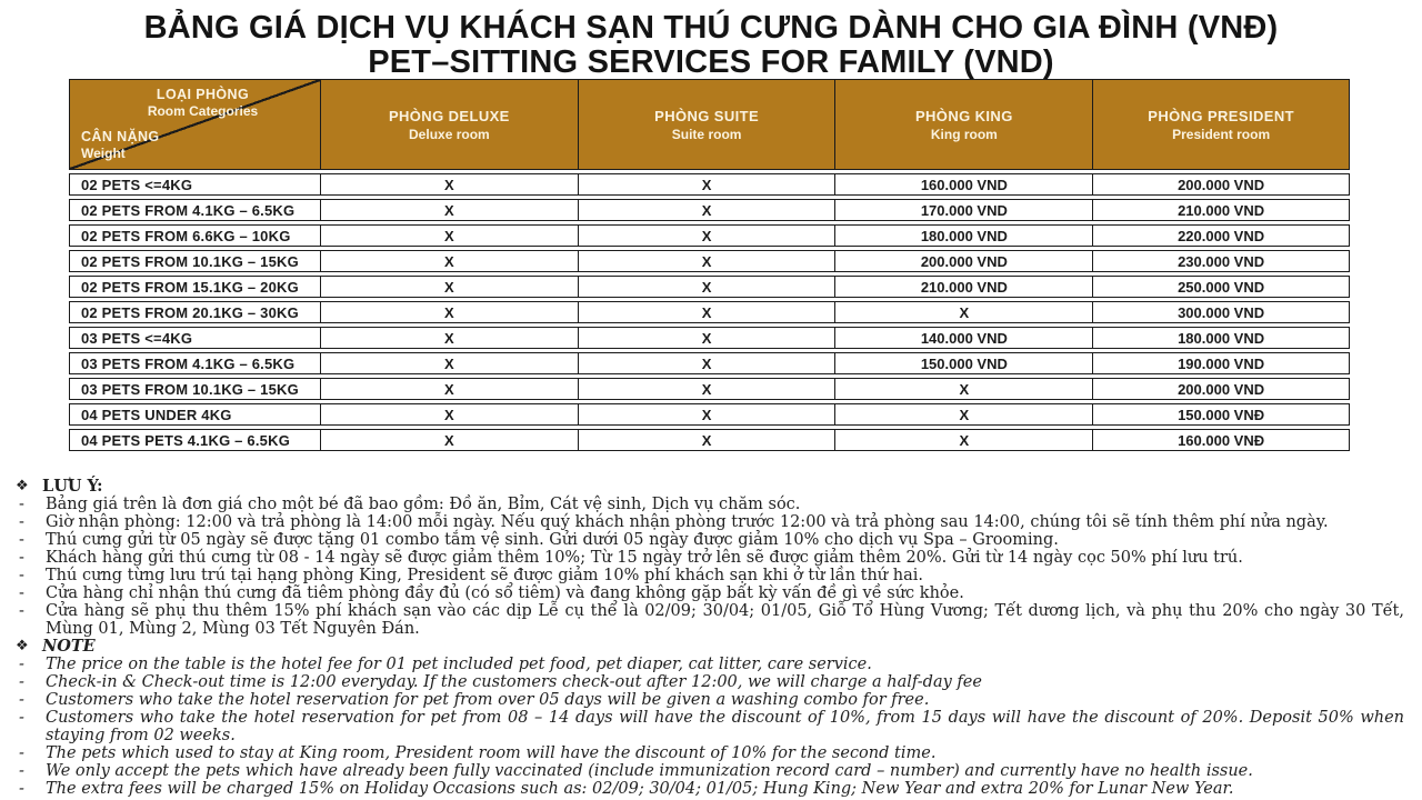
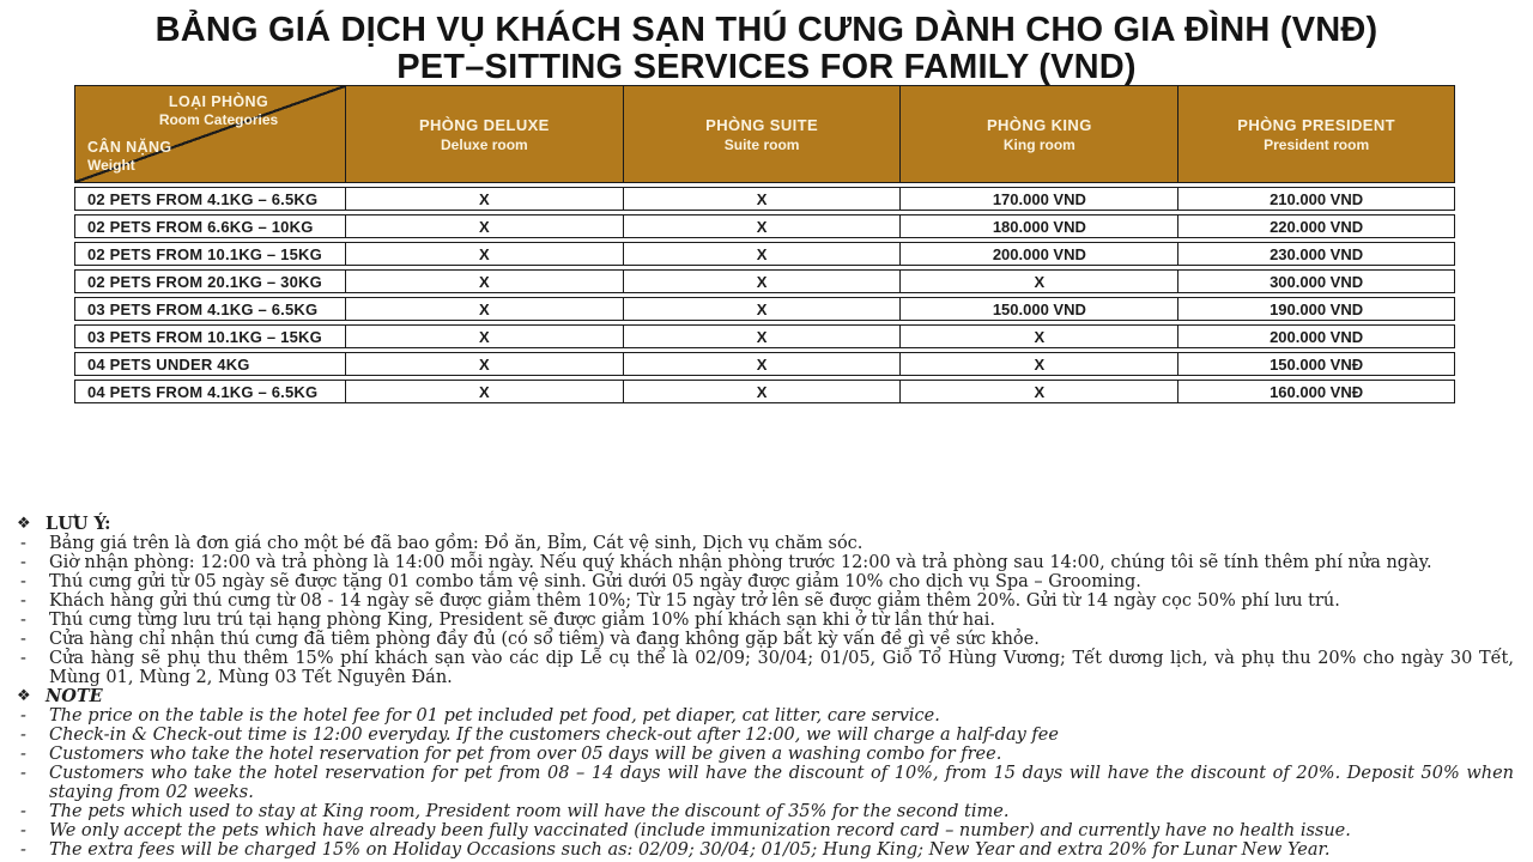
  BẢNG GIÁ DỊCH VỤ KHÁCH SẠN THÚ CƯNG DÀNH CHO GIA ĐÌNH (VNĐ)
  PET–SITTING SERVICES FOR FAMILY (VND)
  LOẠI PHÒNG Room Categories CÂN NẶNG Weight	PHÒNG DELUXE Deluxe room	PHÒNG SUITE Suite room	PHÒNG KING King room	PHÒNG PRESIDENT President room
- 02 PETS <=4KG	X	X	160.000 VND	200.000 VND
  02 PETS FROM 4.1KG – 6.5KG	X	X	170.000 VND	210.000 VND
  02 PETS FROM 6.6KG – 10KG	X	X	180.000 VND	220.000 VND
  02 PETS FROM 10.1KG – 15KG	X	X	200.000 VND	230.000 VND
- 02 PETS FROM 15.1KG – 20KG	X	X	210.000 VND	250.000 VND
  02 PETS FROM 20.1KG – 30KG	X	X	X	300.000 VND
- 03 PETS <=4KG	X	X	140.000 VND	180.000 VND
  03 PETS FROM 4.1KG – 6.5KG	X	X	150.000 VND	190.000 VND
  03 PETS FROM 10.1KG – 15KG	X	X	X	200.000 VND
  04 PETS UNDER 4KG	X	X	X	150.000 VNĐ
- 04 PETS PETS 4.1KG – 6.5KG	X	X	X	160.000 VNĐ
+ 04 PETS FROM 4.1KG – 6.5KG	X	X	X	160.000 VNĐ
  ❖
  LƯU Ý:
  -
  Bảng giá trên là đơn giá cho một bé đã bao gồm: Đồ ăn, Bỉm, Cát vệ sinh, Dịch vụ chăm sóc.
  -
  Giờ nhận phòng: 12:00 và trả phòng là 14:00 mỗi ngày. Nếu quý khách nhận phòng trước 12:00 và trả phòng sau 14:00, chúng tôi sẽ tính thêm phí nửa ngày.
  -
  Thú cưng gửi từ 05 ngày sẽ được tặng 01 combo tắm vệ sinh. Gửi dưới 05 ngày được giảm 10% cho dịch vụ Spa – Grooming.
  -
  Khách hàng gửi thú cưng từ 08 - 14 ngày sẽ được giảm thêm 10%; Từ 15 ngày trở lên sẽ được giảm thêm 20%. Gửi từ 14 ngày cọc 50% phí lưu trú.
  -
  Thú cưng từng lưu trú tại hạng phòng King, President sẽ được giảm 10% phí khách sạn khi ở từ lần thứ hai.
  -
  Cửa hàng chỉ nhận thú cưng đã tiêm phòng đầy đủ (có sổ tiêm) và đang không gặp bất kỳ vấn đề gì về sức khỏe.
  -
  Cửa hàng sẽ phụ thu thêm 15% phí khách sạn vào các dịp Lễ cụ thể là 02/09; 30/04; 01/05, Giỗ Tổ Hùng Vương; Tết dương lịch, và phụ thu 20% cho ngày 30 Tết, Mùng 01, Mùng 2, Mùng 03 Tết Nguyên Đán.
  ❖
  NOTE
  -
  The price on the table is the hotel fee for 01 pet included pet food, pet diaper, cat litter, care service.
  -
  Check-in & Check-out time is 12:00 everyday. If the customers check-out after 12:00, we will charge a half-day fee
  -
  Customers who take the hotel reservation for pet from over 05 days will be given a washing combo for free.
  -
  Customers who take the hotel reservation for pet from 08 – 14 days will have the discount of 10%, from 15 days will have the discount of 20%. Deposit 50% when staying from 02 weeks.
  -
- The pets which used to stay at King room, President room will have the discount of 10% for the second time.
+ The pets which used to stay at King room, President room will have the discount of 35% for the second time.
  -
  We only accept the pets which have already been fully vaccinated (include immunization record card – number) and currently have no health issue.
  -
  The extra fees will be charged 15% on Holiday Occasions such as: 02/09; 30/04; 01/05; Hung King; New Year and extra 20% for Lunar New Year.
